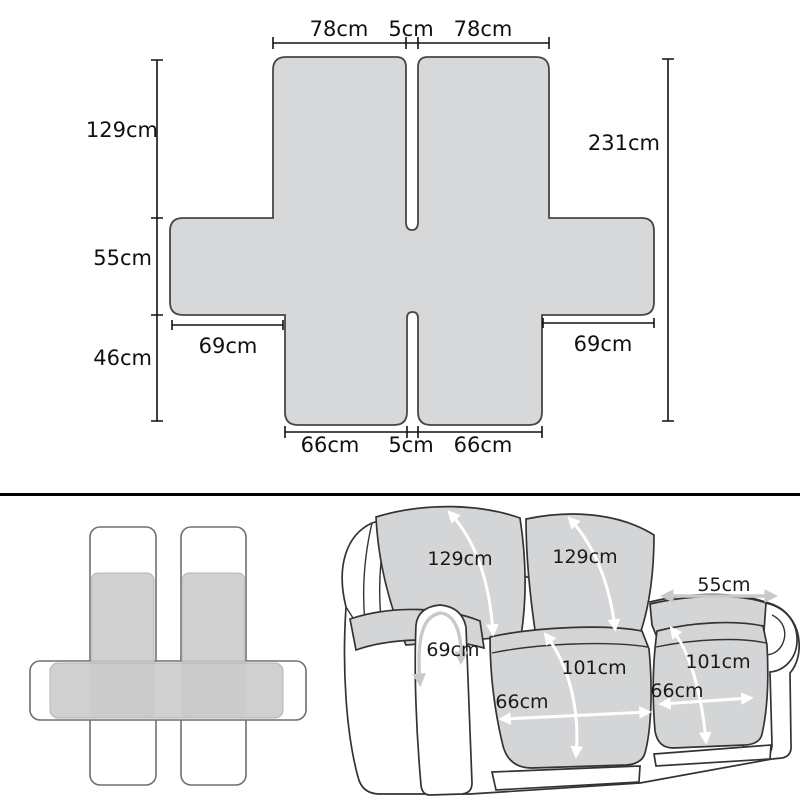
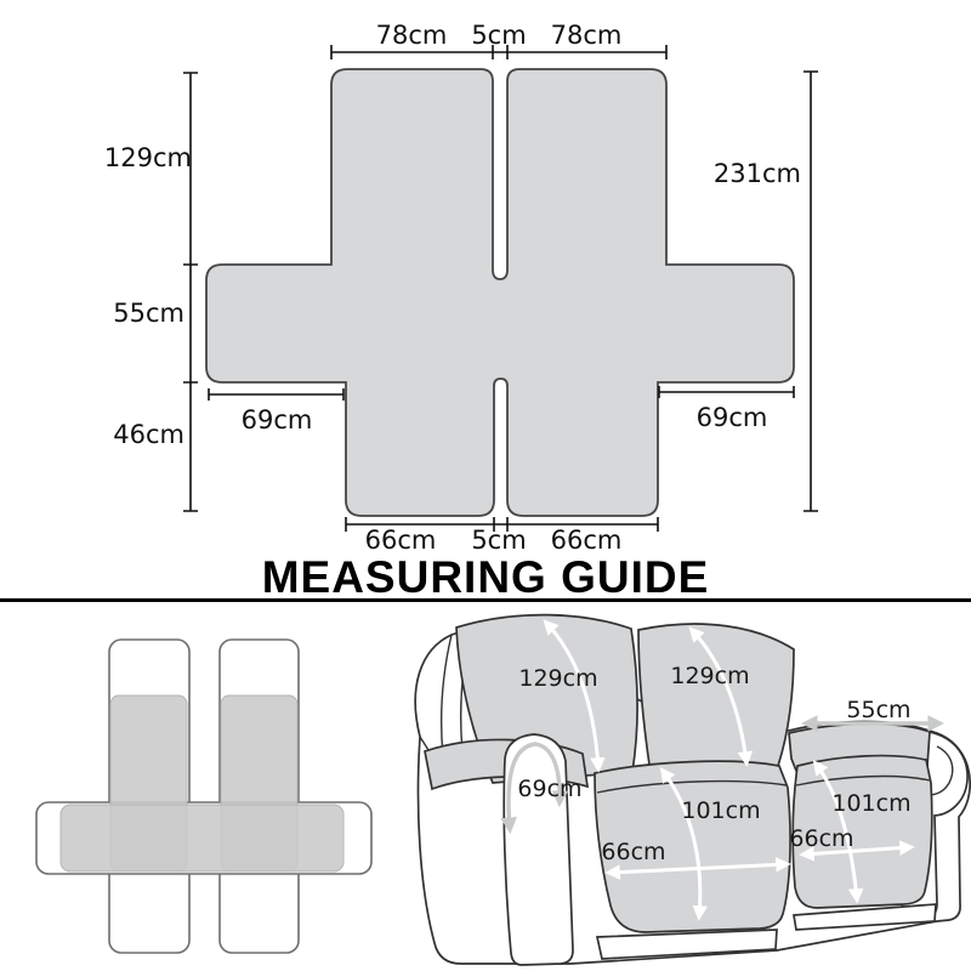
  78cm
  5cm
  78cm
  129cm
  55cm
  46cm
  231cm
  69cm
  69cm
  66cm
  5cm
  66cm
+ MEASURING GUIDE
  129cm
  129cm
  55cm
  69cm
  101cm
  101cm
  66cm
  66cm
